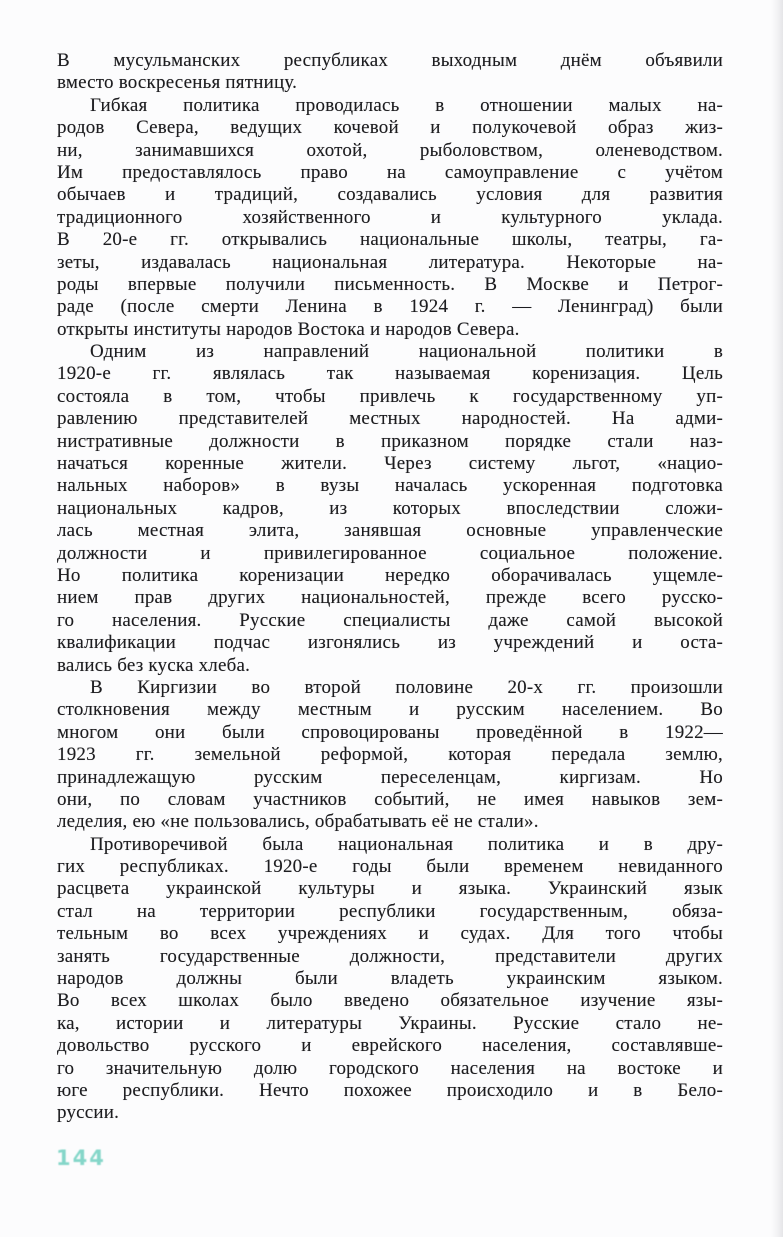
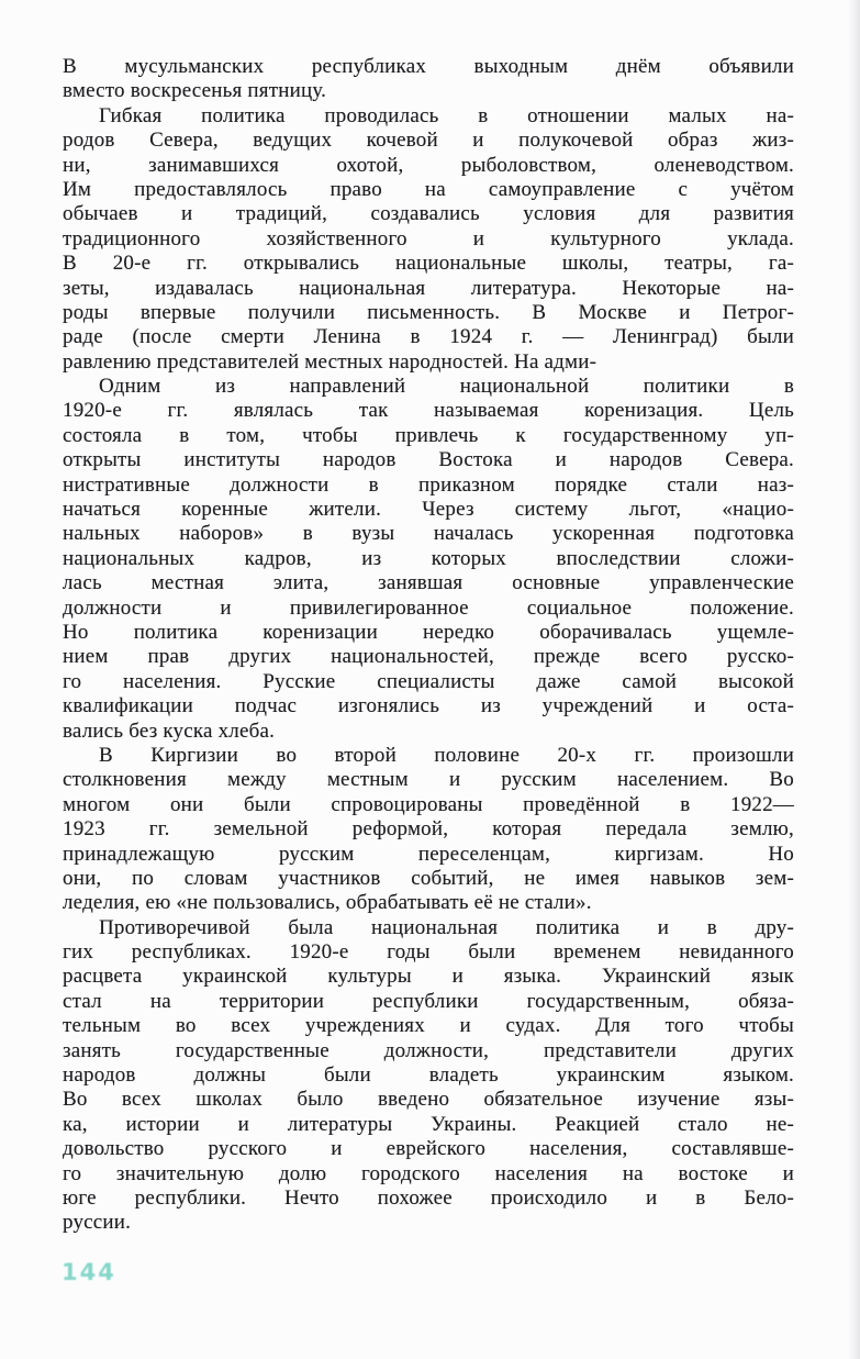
  В мусульманских республиках выходным днём объявили
  вместо воскресенья пятницу.
  Гибкая политика проводилась в отношении малых на-
  родов Севера, ведущих кочевой и полукочевой образ жиз-
  ни, занимавшихся охотой, рыболовством, оленеводством.
  Им предоставлялось право на самоуправление с учётом
  обычаев и традиций, создавались условия для развития
  традиционного хозяйственного и культурного уклада.
  В 20-е гг. открывались национальные школы, театры, га-
  зеты, издавалась национальная литература. Некоторые на-
  роды впервые получили письменность. В Москве и Петрог-
  раде (после смерти Ленина в 1924 г. — Ленинград) были
- открыты институты народов Востока и народов Севера.
+ равлению представителей местных народностей. На адми-
  Одним из направлений национальной политики в
  1920-е гг. являлась так называемая коренизация. Цель
  состояла в том, чтобы привлечь к государственному уп-
- равлению представителей местных народностей. На адми-
+ открыты институты народов Востока и народов Севера.
  нистративные должности в приказном порядке стали наз-
  начаться коренные жители. Через систему льгот, «нацио-
  нальных наборов» в вузы началась ускоренная подготовка
  национальных кадров, из которых впоследствии сложи-
  лась местная элита, занявшая основные управленческие
  должности и привилегированное социальное положение.
  Но политика коренизации нередко оборачивалась ущемле-
  нием прав других национальностей, прежде всего русско-
  го населения. Русские специалисты даже самой высокой
  квалификации подчас изгонялись из учреждений и оста-
  вались без куска хлеба.
  В Киргизии во второй половине 20-х гг. произошли
  столкновения между местным и русским населением. Во
  многом они были спровоцированы проведённой в 1922—
  1923 гг. земельной реформой, которая передала землю,
  принадлежащую русским переселенцам, киргизам. Но
  они, по словам участников событий, не имея навыков зем-
  леделия, ею «не пользовались, обрабатывать её не стали».
  Противоречивой была национальная политика и в дру-
  гих республиках. 1920-е годы были временем невиданного
  расцвета украинской культуры и языка. Украинский язык
  стал на территории республики государственным, обяза-
  тельным во всех учреждениях и судах. Для того чтобы
  занять государственные должности, представители других
  народов должны были владеть украинским языком.
  Во всех школах было введено обязательное изучение язы-
- ка, истории и литературы Украины. Русские стало не-
+ ка, истории и литературы Украины. Реакцией стало не-
  довольство русского и еврейского населения, составлявше-
  го значительную долю городского населения на востоке и
  юге республики. Нечто похожее происходило и в Бело-
  руссии.
  144
